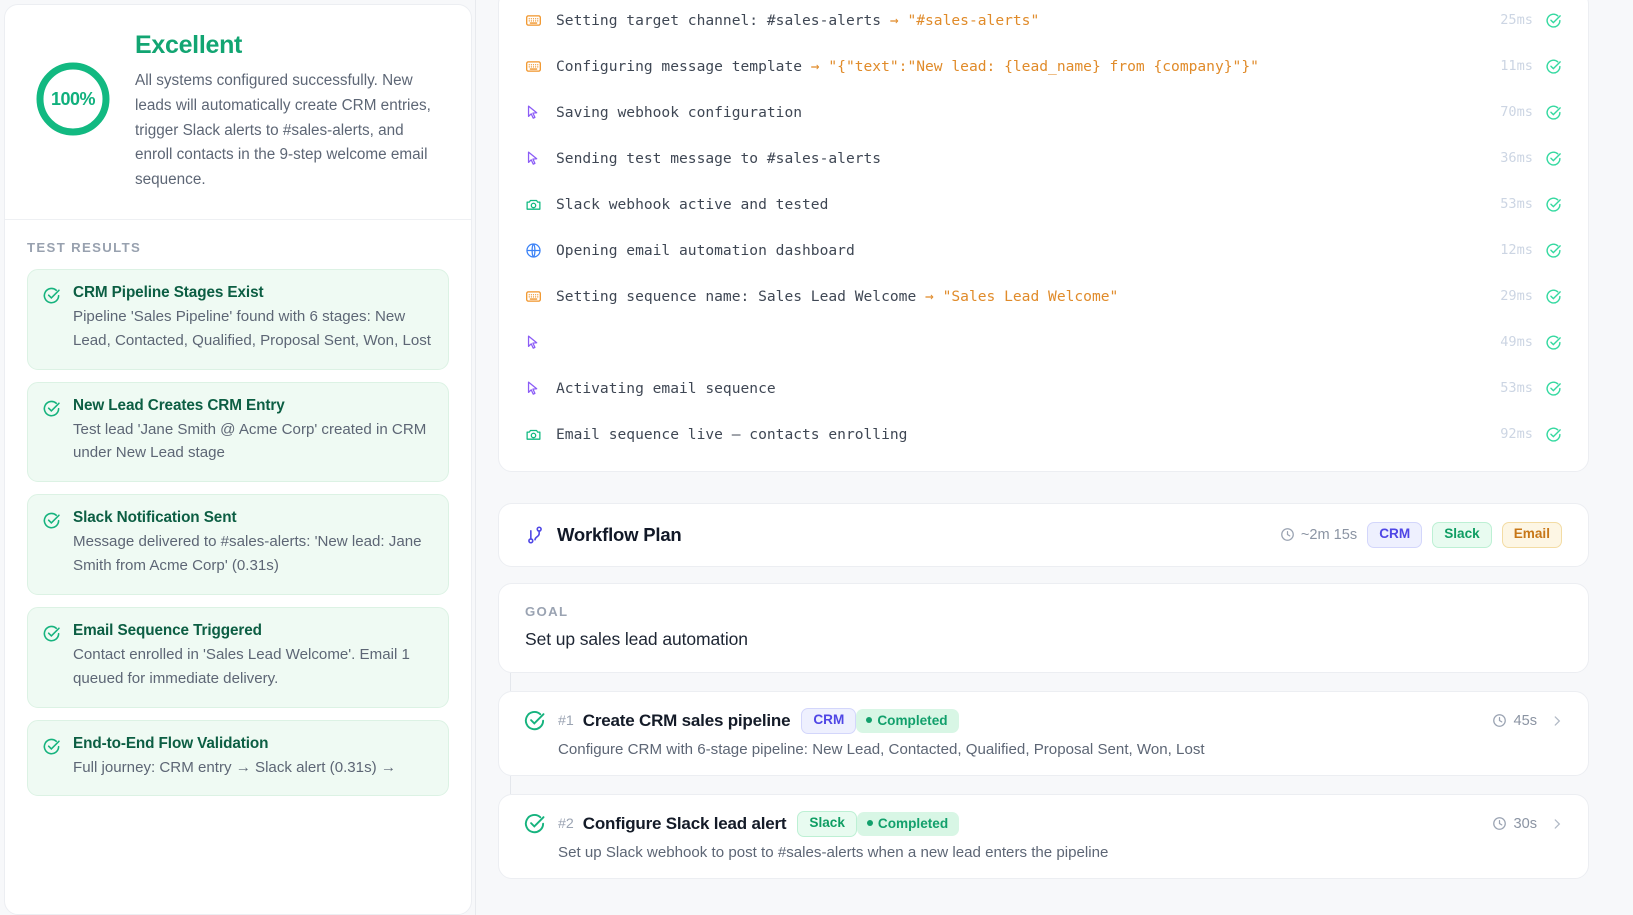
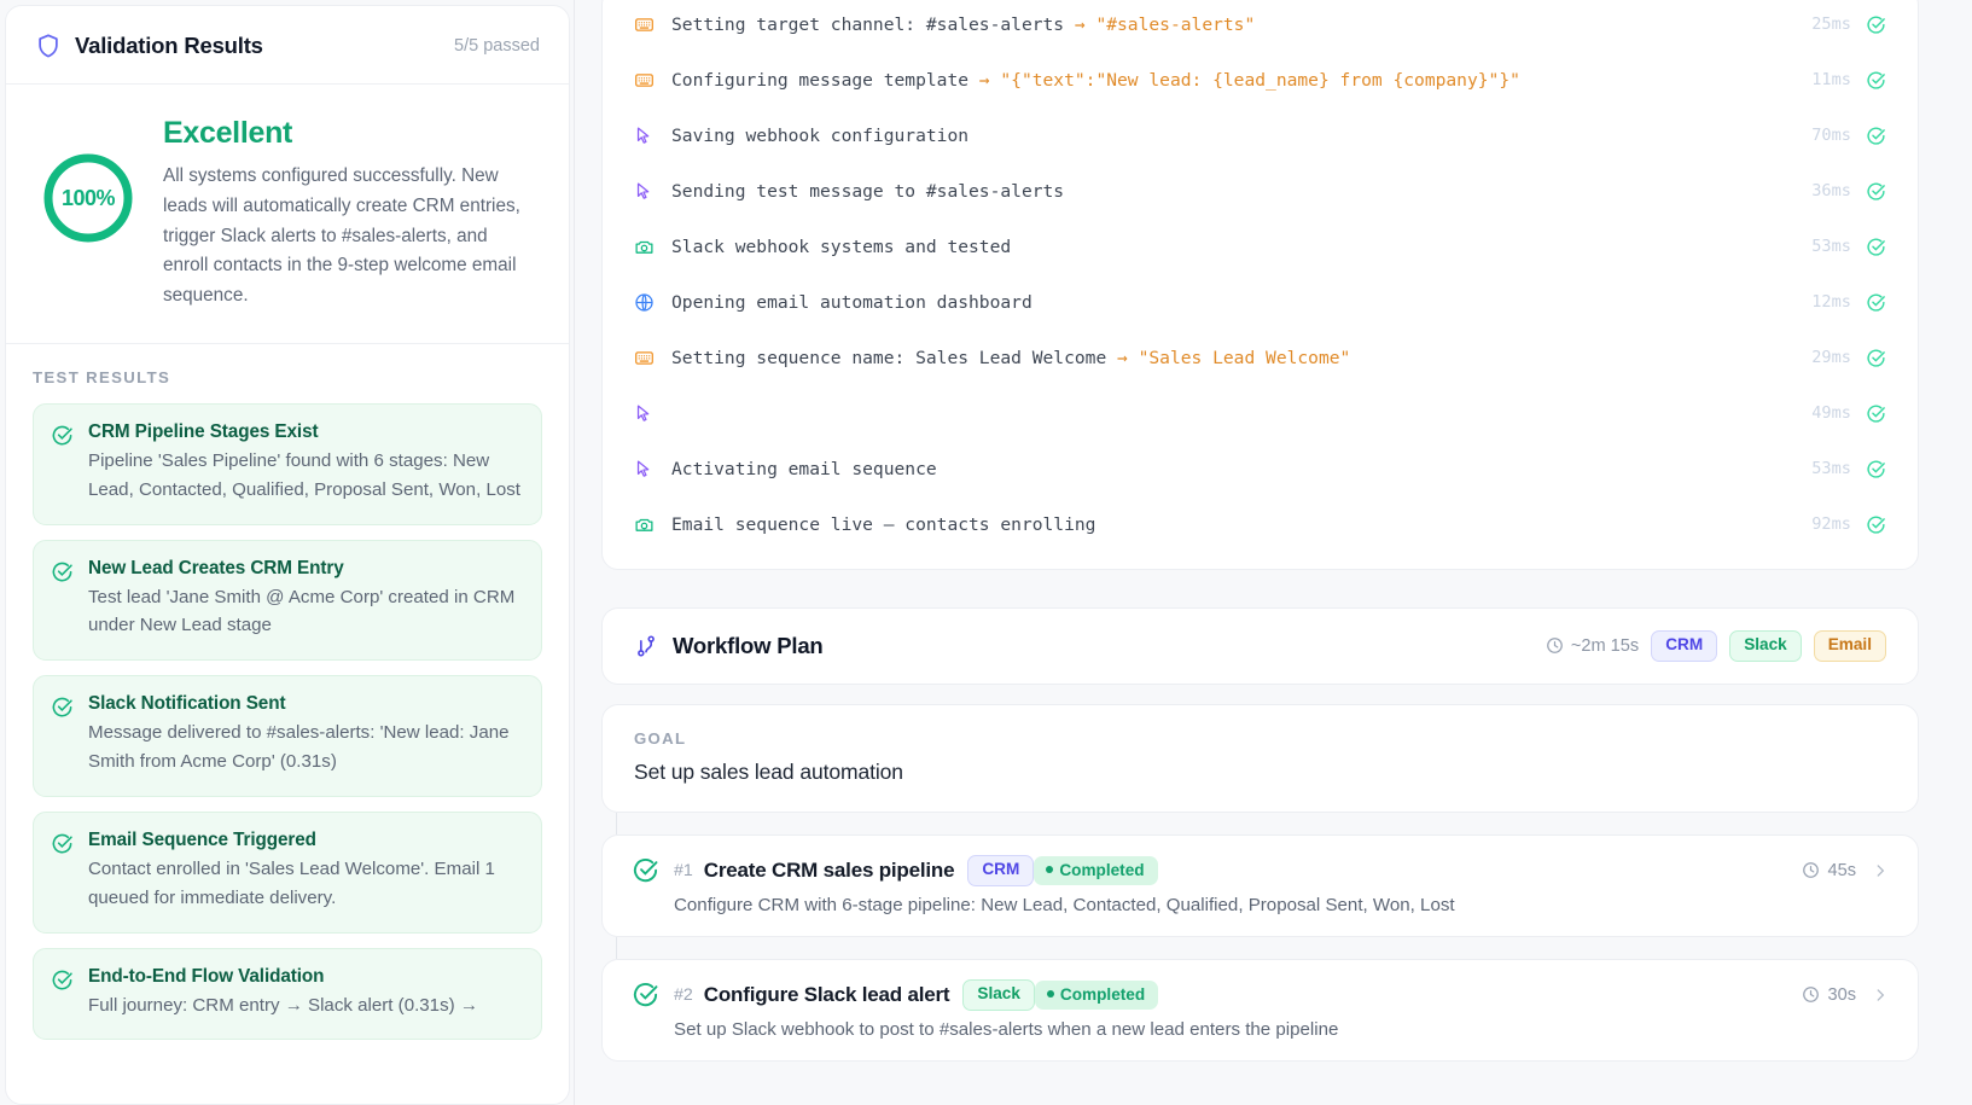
+ Validation Results
+ 5/5 passed
  100%
  Excellent
  All systems configured successfully. New leads will automatically create CRM entries, trigger Slack alerts to #sales-alerts, and enroll contacts in the 9-step welcome email sequence.
  TEST RESULTS
  CRM Pipeline Stages Exist
  Pipeline 'Sales Pipeline' found with 6 stages: New Lead, Contacted, Qualified, Proposal Sent, Won, Lost
  New Lead Creates CRM Entry
  Test lead 'Jane Smith @ Acme Corp' created in CRM under New Lead stage
  Slack Notification Sent
  Message delivered to #sales-alerts: 'New lead: Jane Smith from Acme Corp' (0.31s)
  Email Sequence Triggered
  Contact enrolled in 'Sales Lead Welcome'. Email 1 queued for immediate delivery.
  End-to-End Flow Validation
  Full journey: CRM entry → Slack alert (0.31s) →
  Setting target channel: #sales-alerts → "#sales-alerts"
  25ms
  Configuring message template → "{"text":"New lead: {lead_name} from {company}"}"
  11ms
  Saving webhook configuration
  70ms
  Sending test message to #sales-alerts
  36ms
- Slack webhook active and tested
+ Slack webhook systems and tested
  53ms
  Opening email automation dashboard
  12ms
  Setting sequence name: Sales Lead Welcome → "Sales Lead Welcome"
  29ms
  49ms
  Activating email sequence
  53ms
  Email sequence live — contacts enrolling
  92ms
  Workflow Plan
  ~2m 15s
  CRM
  Slack
  Email
  GOAL
  Set up sales lead automation
  #1
  Create CRM sales pipeline
  CRM
  Completed
  45s
  Configure CRM with 6-stage pipeline: New Lead, Contacted, Qualified, Proposal Sent, Won, Lost
  #2
  Configure Slack lead alert
  Slack
  Completed
  30s
  Set up Slack webhook to post to #sales-alerts when a new lead enters the pipeline
